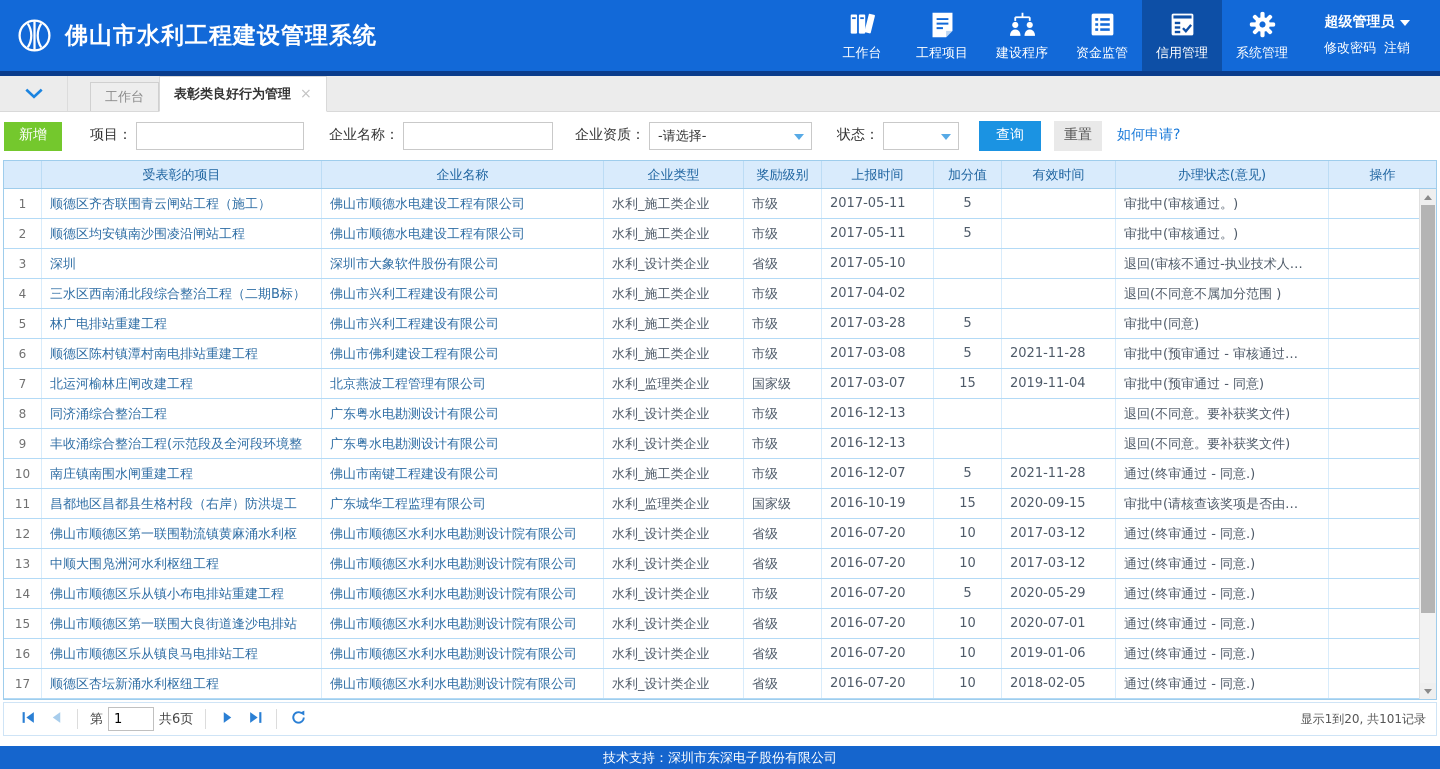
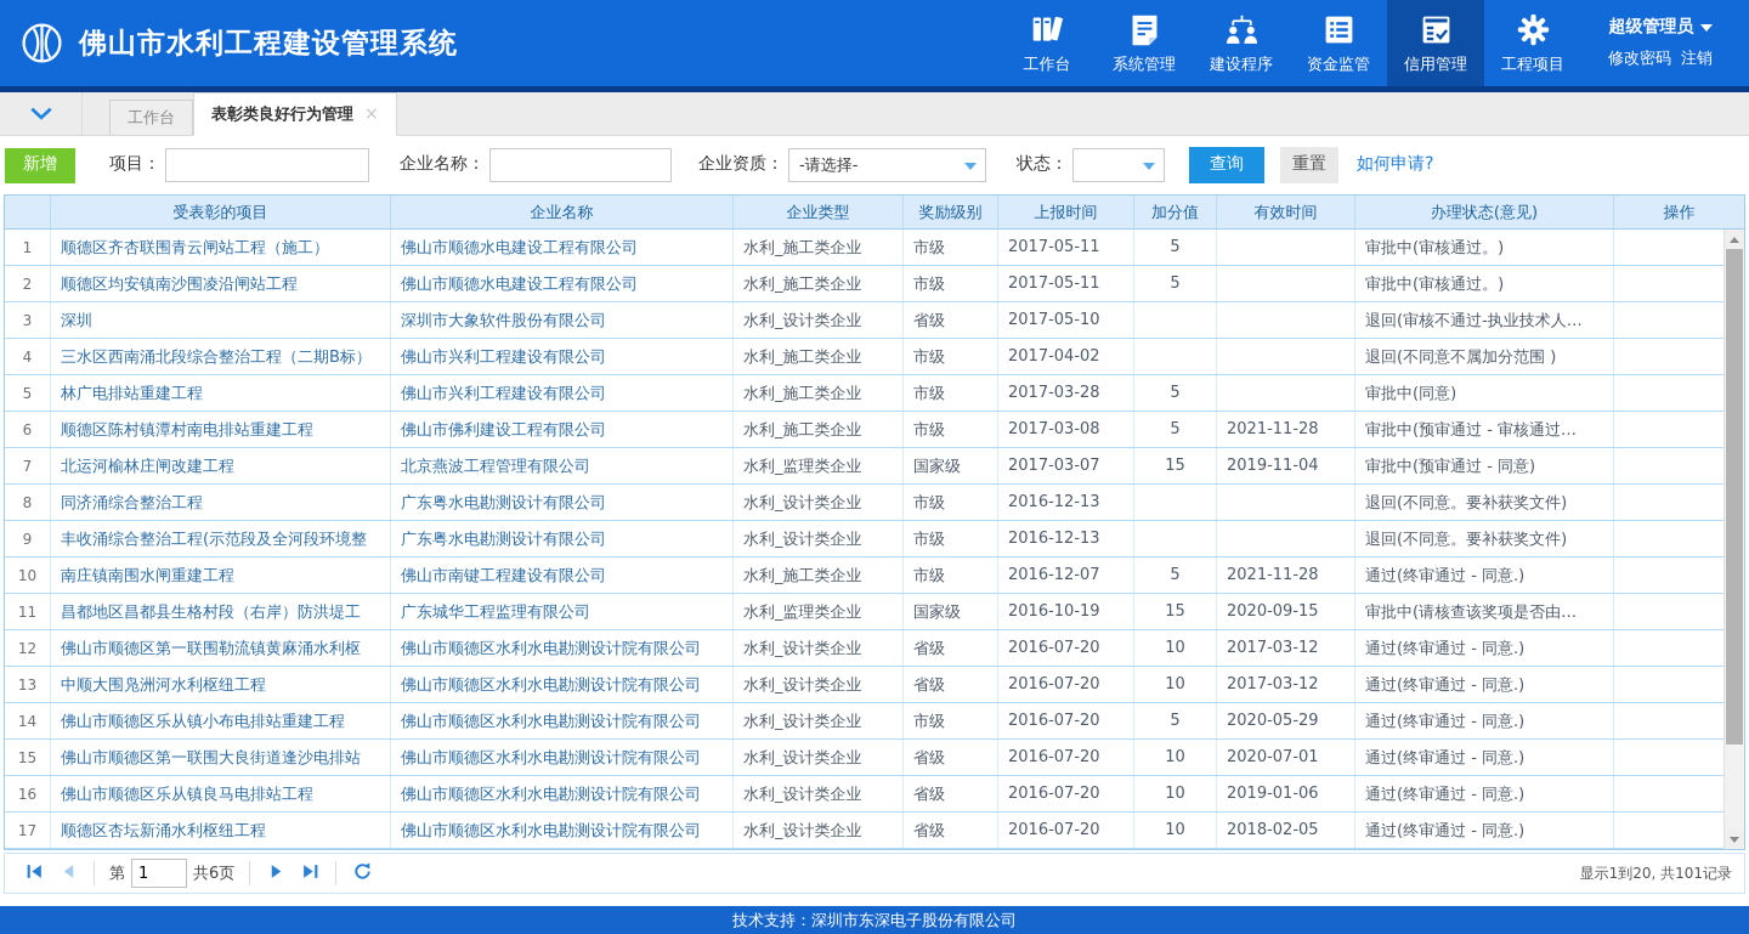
  佛山市水利工程建设管理系统
  工作台
- 工程项目
+ 系统管理
  建设程序
  资金监管
  信用管理
- 系统管理
+ 工程项目
  超级管理员
  修改密码
  注销
  工作台
  表彰类良好行为管理
  ×
  新增
  项目：
  企业名称：
  企业资质：
  -请选择-
  状态：
  查询
  重置
  如何申请?
  受表彰的项目
  企业名称
  企业类型
  奖励级别
  上报时间
  加分值
  有效时间
  办理状态(意见)
  操作
  1
  顺德区齐杏联围青云闸站工程（施工）
  佛山市顺德水电建设工程有限公司
  水利_施工类企业
  市级
  2017-05-11
  5
  审批中(审核通过。)
  2
  顺德区均安镇南沙围凌沿闸站工程
  佛山市顺德水电建设工程有限公司
  水利_施工类企业
  市级
  2017-05-11
  5
  审批中(审核通过。)
  3
  深圳
  深圳市大象软件股份有限公司
  水利_设计类企业
  省级
  2017-05-10
  退回(审核不通过-执业技术人…
  4
  三水区西南涌北段综合整治工程（二期B标）
  佛山市兴利工程建设有限公司
  水利_施工类企业
  市级
  2017-04-02
  退回(不同意不属加分范围 )
  5
  林广电排站重建工程
  佛山市兴利工程建设有限公司
  水利_施工类企业
  市级
  2017-03-28
  5
  审批中(同意)
  6
  顺德区陈村镇潭村南电排站重建工程
  佛山市佛利建设工程有限公司
  水利_施工类企业
  市级
  2017-03-08
  5
  2021-11-28
  审批中(预审通过 - 审核通过…
  7
  北运河榆林庄闸改建工程
  北京燕波工程管理有限公司
  水利_监理类企业
  国家级
  2017-03-07
  15
  2019-11-04
  审批中(预审通过 - 同意)
  8
  同济涌综合整治工程
  广东粤水电勘测设计有限公司
  水利_设计类企业
  市级
  2016-12-13
  退回(不同意。要补获奖文件)
  9
  丰收涌综合整治工程(示范段及全河段环境整
  广东粤水电勘测设计有限公司
  水利_设计类企业
  市级
  2016-12-13
  退回(不同意。要补获奖文件)
  10
  南庄镇南围水闸重建工程
  佛山市南键工程建设有限公司
  水利_施工类企业
  市级
  2016-12-07
  5
  2021-11-28
  通过(终审通过 - 同意.)
  11
  昌都地区昌都县生格村段（右岸）防洪堤工
  广东城华工程监理有限公司
  水利_监理类企业
  国家级
  2016-10-19
  15
  2020-09-15
  审批中(请核查该奖项是否由…
  12
  佛山市顺德区第一联围勒流镇黄麻涌水利枢
  佛山市顺德区水利水电勘测设计院有限公司
  水利_设计类企业
  省级
  2016-07-20
  10
  2017-03-12
  通过(终审通过 - 同意.)
  13
  中顺大围凫洲河水利枢纽工程
  佛山市顺德区水利水电勘测设计院有限公司
  水利_设计类企业
  省级
  2016-07-20
  10
  2017-03-12
  通过(终审通过 - 同意.)
  14
  佛山市顺德区乐从镇小布电排站重建工程
  佛山市顺德区水利水电勘测设计院有限公司
  水利_设计类企业
  市级
  2016-07-20
  5
  2020-05-29
  通过(终审通过 - 同意.)
  15
  佛山市顺德区第一联围大良街道逢沙电排站
  佛山市顺德区水利水电勘测设计院有限公司
  水利_设计类企业
  省级
  2016-07-20
  10
  2020-07-01
  通过(终审通过 - 同意.)
  16
  佛山市顺德区乐从镇良马电排站工程
  佛山市顺德区水利水电勘测设计院有限公司
  水利_设计类企业
  省级
  2016-07-20
  10
  2019-01-06
  通过(终审通过 - 同意.)
  17
  顺德区杏坛新涌水利枢纽工程
  佛山市顺德区水利水电勘测设计院有限公司
  水利_设计类企业
  省级
  2016-07-20
  10
  2018-02-05
  通过(终审通过 - 同意.)
  第
  1
  共6页
  显示1到20, 共101记录
  技术支持：深圳市东深电子股份有限公司
